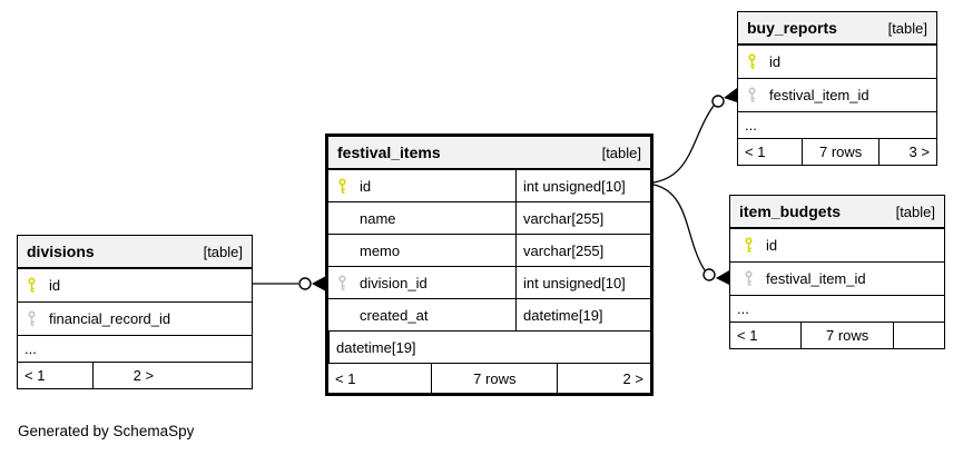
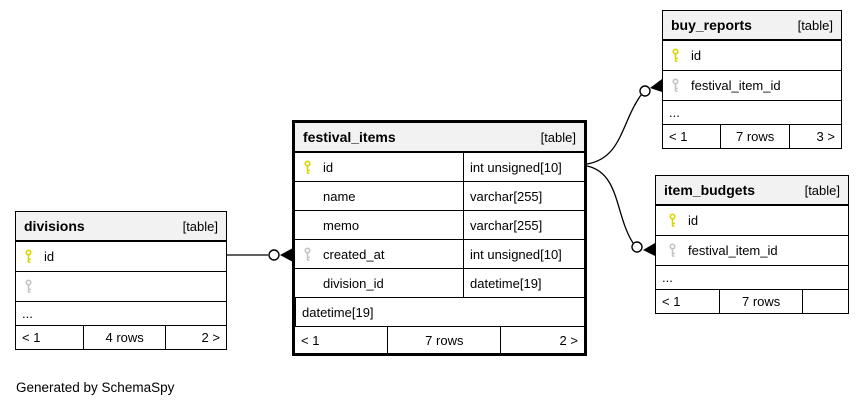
  divisions
  [table]
  id
- financial_record_id
  ...
  < 1
+ 4 rows
  2 >
  festival_items
  [table]
  id
  int unsigned[10]
  name
  varchar[255]
  memo
  varchar[255]
- division_id
+ created_at
  int unsigned[10]
- created_at
+ division_id
  datetime[19]
  datetime[19]
  < 1
  7 rows
  2 >
  buy_reports
  [table]
  id
  festival_item_id
  ...
  < 1
  7 rows
  3 >
  item_budgets
  [table]
  id
  festival_item_id
  ...
  < 1
  7 rows
  Generated by SchemaSpy
